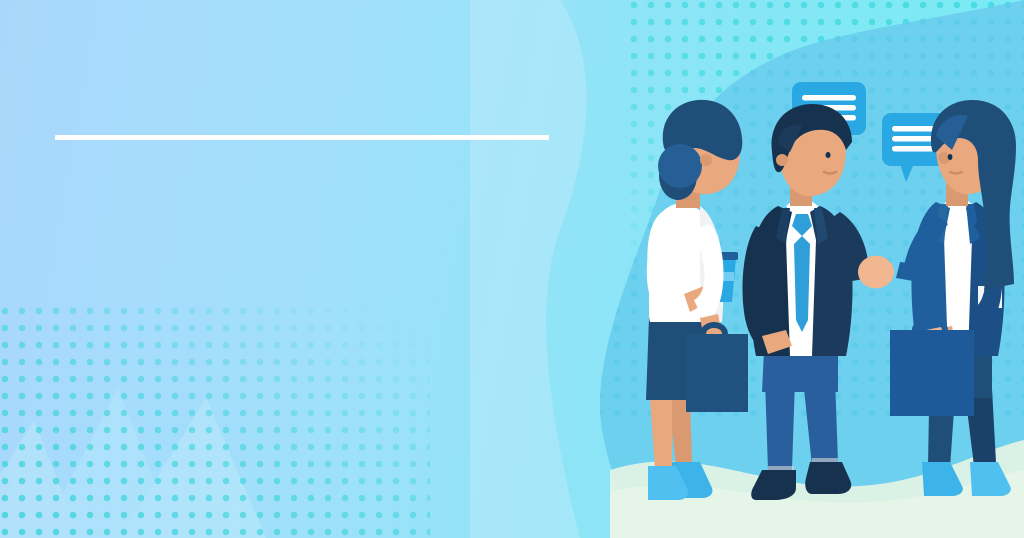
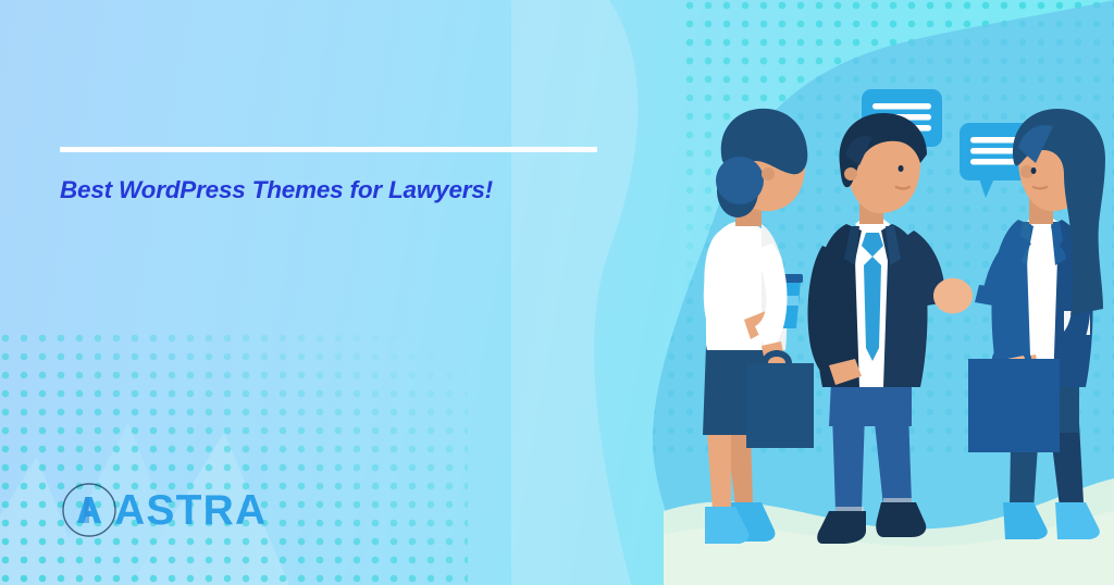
+ Best WordPress Themes for Lawyers!
+ ASTRA
